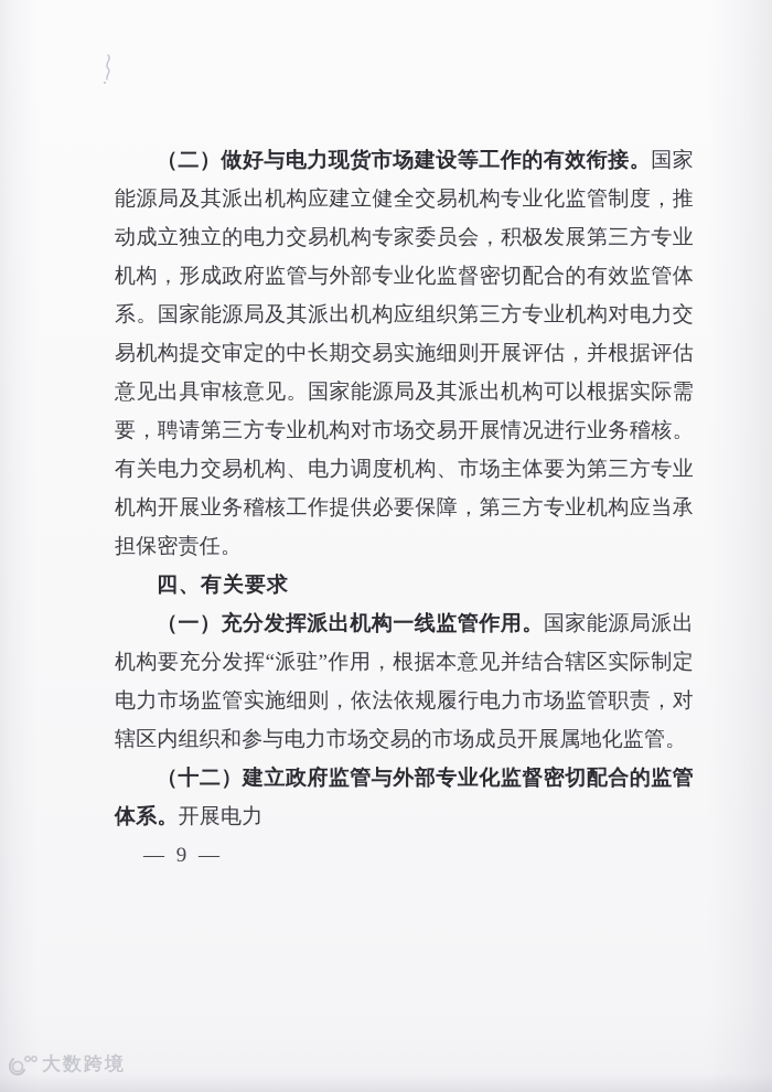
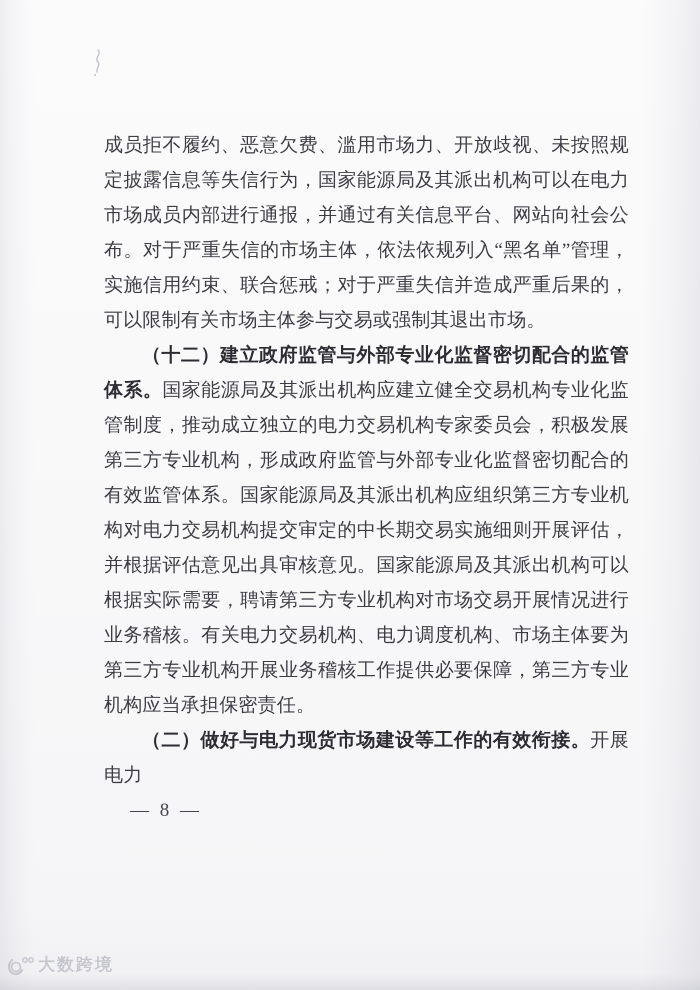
+ 成员拒不履约、恶意欠费、滥用市场力、开放歧视、未按照规定披露信息等失信行为，国家能源局及其派出机构可以在电力市场成员内部进行通报，并通过有关信息平台、网站向社会公布。对于严重失信的市场主体，依法依规列入“黑名单”管理，实施信用约束、联合惩戒；对于严重失信并造成严重后果的，可以限制有关市场主体参与交易或强制其退出市场。
- （二）做好与电力现货市场建设等工作的有效衔接。国家能源局及其派出机构应建立健全交易机构专业化监管制度，推动成立独立的电力交易机构专家委员会，积极发展第三方专业机构，形成政府监管与外部专业化监督密切配合的有效监管体系。国家能源局及其派出机构应组织第三方专业机构对电力交易机构提交审定的中长期交易实施细则开展评估，并根据评估意见出具审核意见。国家能源局及其派出机构可以根据实际需要，聘请第三方专业机构对市场交易开展情况进行业务稽核。有关电力交易机构、电力调度机构、市场主体要为第三方专业机构开展业务稽核工作提供必要保障，第三方专业机构应当承担保密责任。
+ （十二）建立政府监管与外部专业化监督密切配合的监管体系。国家能源局及其派出机构应建立健全交易机构专业化监管制度，推动成立独立的电力交易机构专家委员会，积极发展第三方专业机构，形成政府监管与外部专业化监督密切配合的有效监管体系。国家能源局及其派出机构应组织第三方专业机构对电力交易机构提交审定的中长期交易实施细则开展评估，并根据评估意见出具审核意见。国家能源局及其派出机构可以根据实际需要，聘请第三方专业机构对市场交易开展情况进行业务稽核。有关电力交易机构、电力调度机构、市场主体要为第三方专业机构开展业务稽核工作提供必要保障，第三方专业机构应当承担保密责任。
- 四、有关要求
- （一）充分发挥派出机构一线监管作用。国家能源局派出机构要充分发挥“派驻”作用，根据本意见并结合辖区实际制定电力市场监管实施细则，依法依规履行电力市场监管职责，对辖区内组织和参与电力市场交易的市场成员开展属地化监管。
- （十二）建立政府监管与外部专业化监督密切配合的监管体系。开展电力
+ （二）做好与电力现货市场建设等工作的有效衔接。开展电力
- — 9 —
+ — 8 —
  大数跨境
